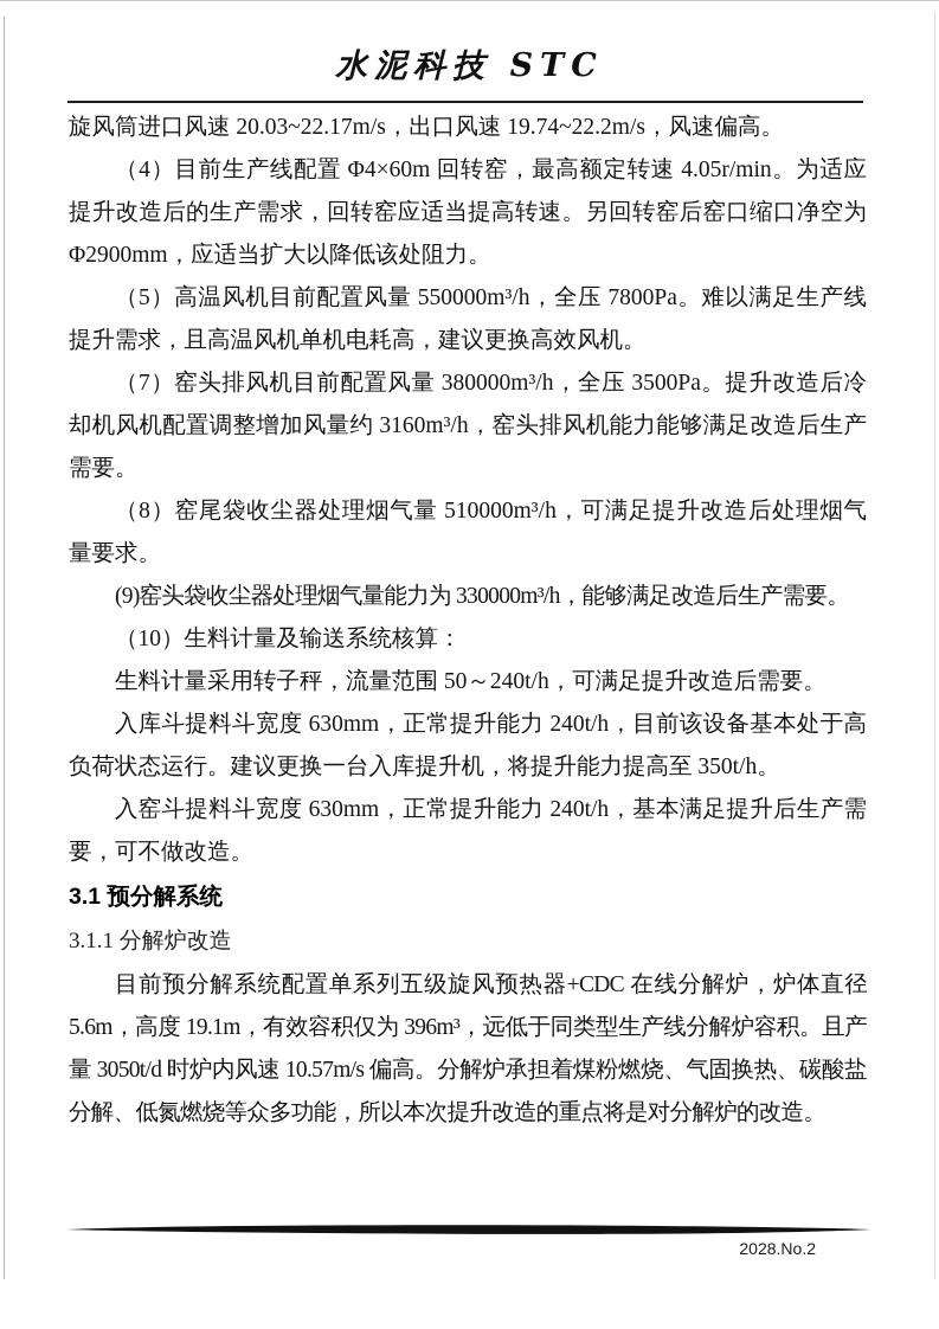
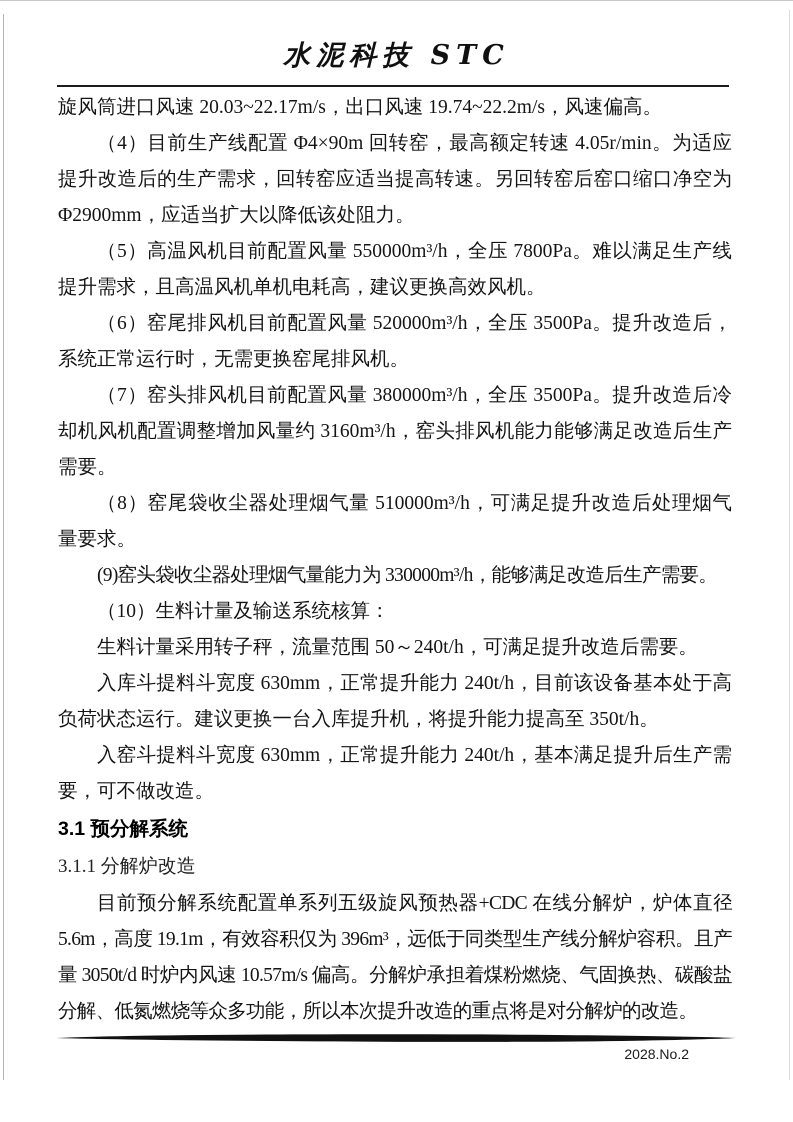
  水泥科技 STC
  旋风筒进口风速 20.03~22.17m/s，出口风速 19.74~22.2m/s，风速偏高。
- （4）目前生产线配置 Φ4×60m 回转窑，最高额定转速 4.05r/min。为适应提升改造后的生产需求，回转窑应适当提高转速。另回转窑后窑口缩口净空为Φ2900mm，应适当扩大以降低该处阻力。
+ （4）目前生产线配置 Φ4×90m 回转窑，最高额定转速 4.05r/min。为适应提升改造后的生产需求，回转窑应适当提高转速。另回转窑后窑口缩口净空为Φ2900mm，应适当扩大以降低该处阻力。
  （5）高温风机目前配置风量 550000m³/h，全压 7800Pa。难以满足生产线提升需求，且高温风机单机电耗高，建议更换高效风机。
+ （6）窑尾排风机目前配置风量 520000m³/h，全压 3500Pa。提升改造后，系统正常运行时，无需更换窑尾排风机。
  （7）窑头排风机目前配置风量 380000m³/h，全压 3500Pa。提升改造后冷却机风机配置调整增加风量约 3160m³/h，窑头排风机能力能够满足改造后生产需要。
  （8）窑尾袋收尘器处理烟气量 510000m³/h，可满足提升改造后处理烟气量要求。
  (9)窑头袋收尘器处理烟气量能力为 330000m³/h，能够满足改造后生产需要。
  （10）生料计量及输送系统核算：
  生料计量采用转子秤，流量范围 50～240t/h，可满足提升改造后需要。
  入库斗提料斗宽度 630mm，正常提升能力 240t/h，目前该设备基本处于高负荷状态运行。建议更换一台入库提升机，将提升能力提高至 350t/h。
  入窑斗提料斗宽度 630mm，正常提升能力 240t/h，基本满足提升后生产需要，可不做改造。
  3.1 预分解系统
  3.1.1 分解炉改造
  目前预分解系统配置单系列五级旋风预热器+CDC 在线分解炉，炉体直径 5.6m，高度 19.1m，有效容积仅为 396m³，远低于同类型生产线分解炉容积。且产量 3050t/d 时炉内风速 10.57m/s 偏高。分解炉承担着煤粉燃烧、气固换热、碳酸盐分解、低氮燃烧等众多功能，所以本次提升改造的重点将是对分解炉的改造。
  2028.No.2
